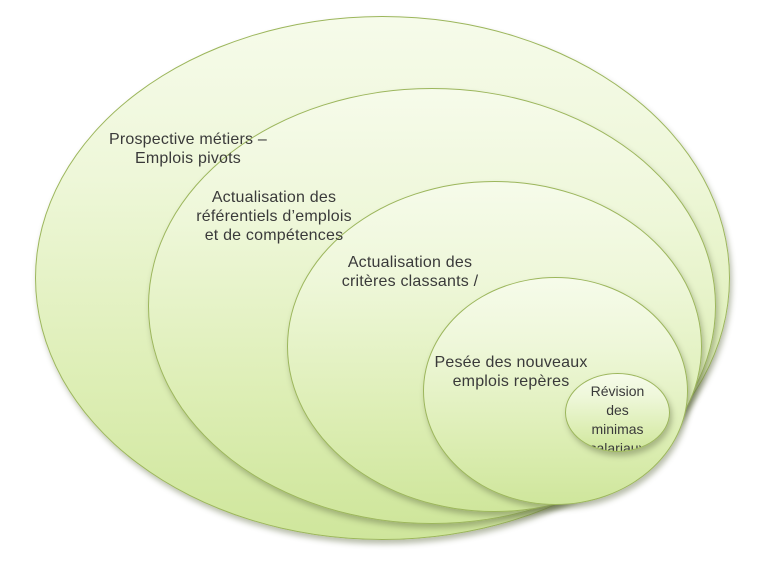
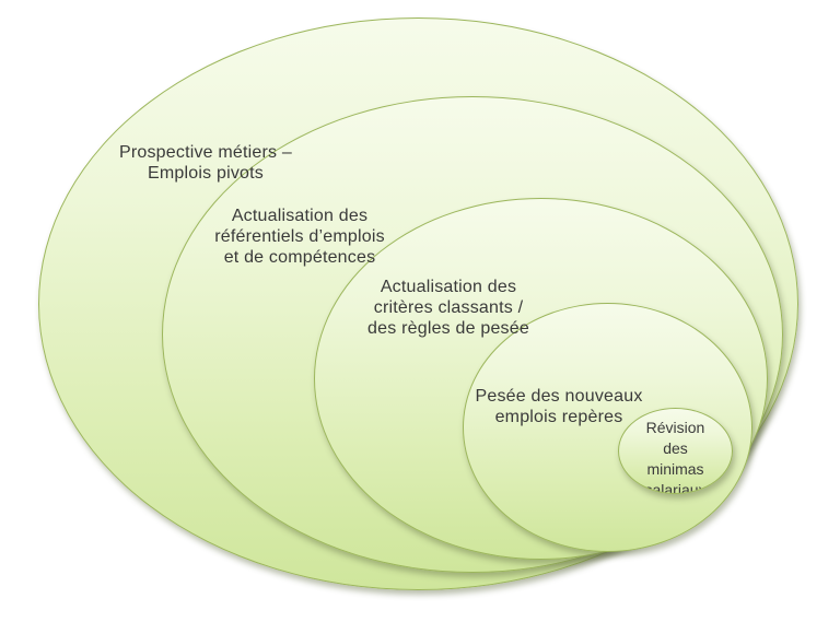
  Révision
  des
  minimas
  salariaux
  Prospective métiers –
  Emplois pivots
  Actualisation des
  référentiels d’emplois
  et de compétences
  Actualisation des
  critères classants /
+ des règles de pesée
  Pesée des nouveaux
  emplois repères
